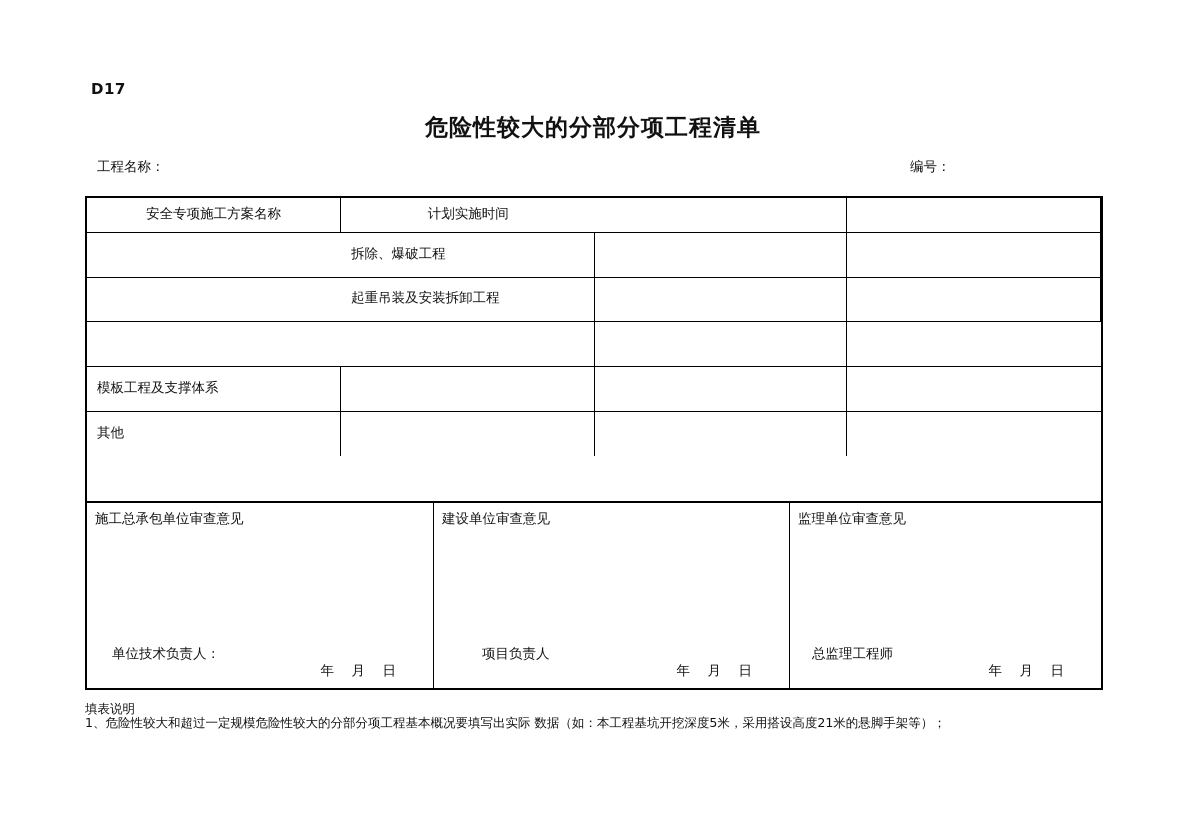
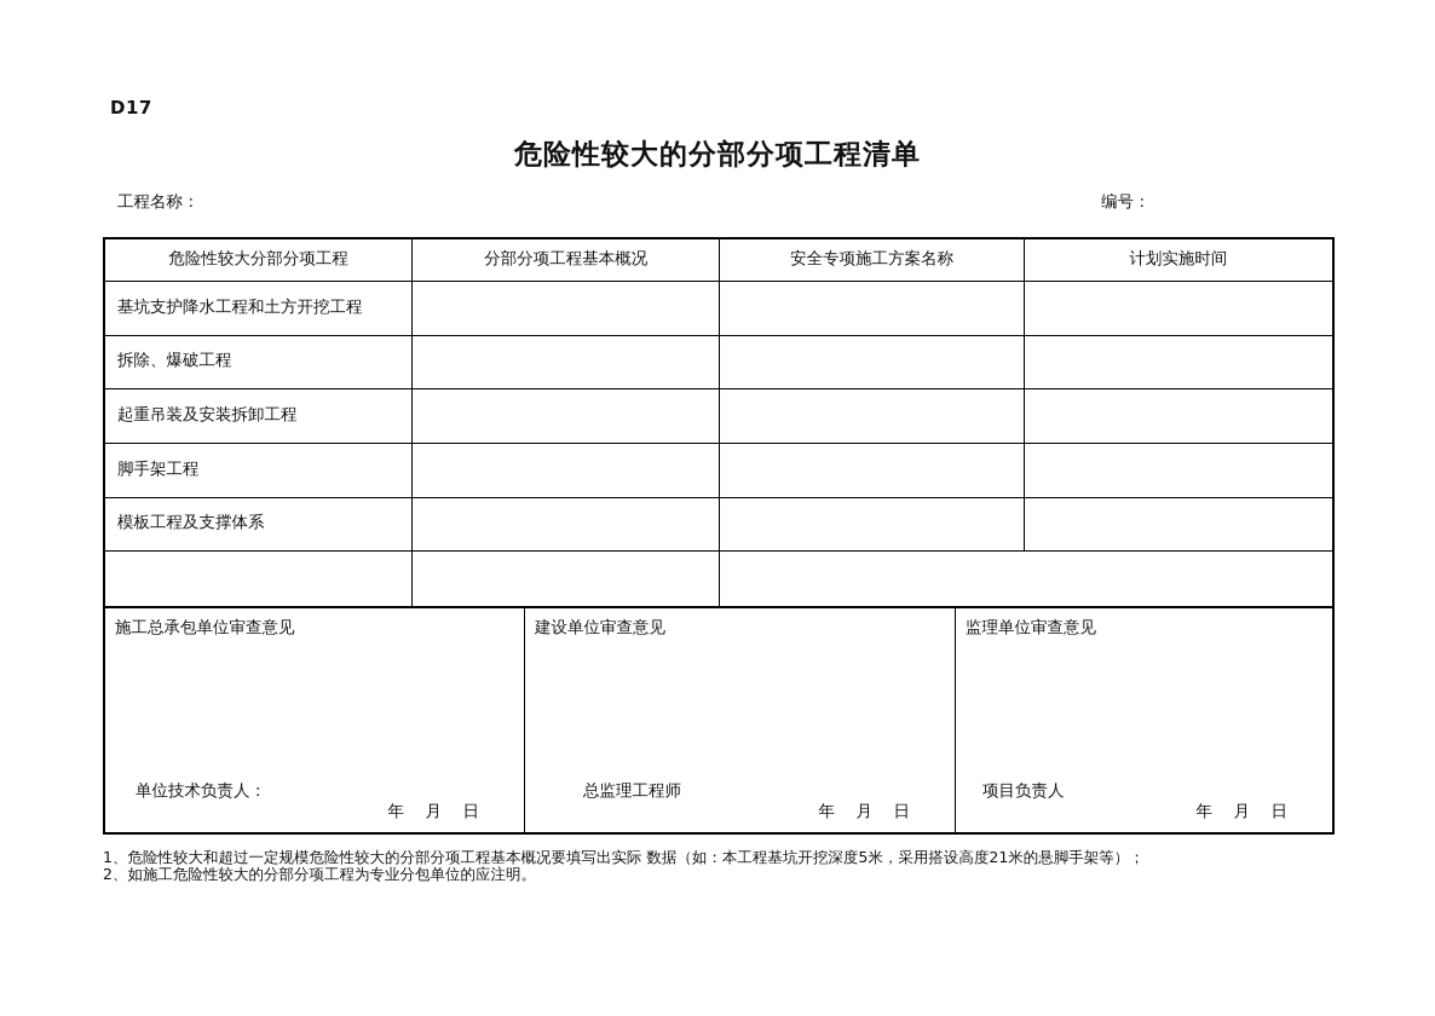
  D17
  危险性较大的分部分项工程清单
  工程名称：
  编号：
+ 危险性较大分部分项工程
+ 分部分项工程基本概况
  安全专项施工方案名称
  计划实施时间
+ 基坑支护降水工程和土方开挖工程
  拆除、爆破工程
  起重吊装及安装拆卸工程
+ 脚手架工程
  模板工程及支撑体系
- 其他
  施工总承包单位审查意见
  单位技术负责人：
  年 月 日
  建设单位审查意见
- 项目负责人
+ 总监理工程师
  年 月 日
  监理单位审查意见
- 总监理工程师
+ 项目负责人
  年 月 日
- 填表说明
  1、危险性较大和超过一定规模危险性较大的分部分项工程基本概况要填写出实际 数据（如：本工程基坑开挖深度5米，采用搭设高度21米的悬脚手架等）；
+ 2、如施工危险性较大的分部分项工程为专业分包单位的应注明。
